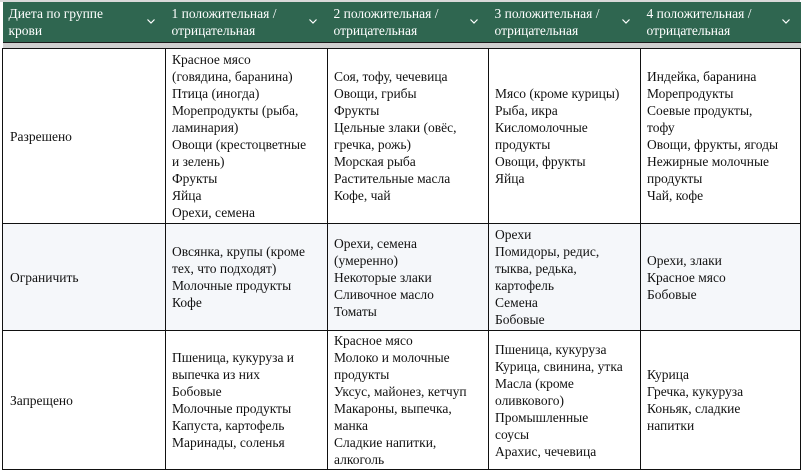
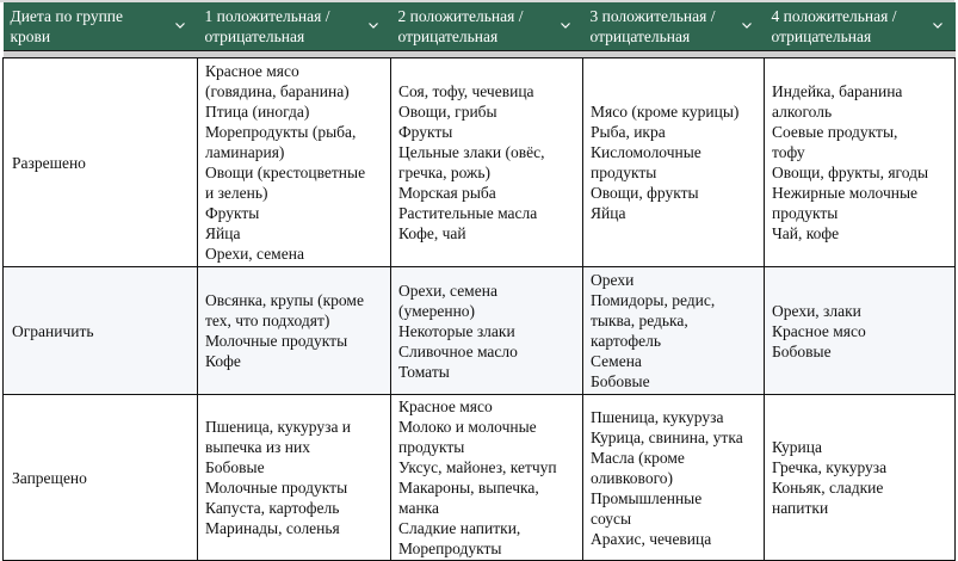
  Диета по группе крови	1 положительная / отрицательная	2 положительная / отрицательная	3 положительная / отрицательная	4 положительная / отрицательная
- Разрешено	Красное мясо(говядина, баранина)Птица (иногда)Морепродукты (рыба,ламинария)Овощи (крестоцветныеи зелень)ФруктыЯйцаОрехи, семена	Соя, тофу, чечевицаОвощи, грибыФруктыЦельные злаки (овёс,гречка, рожь)Морская рыбаРастительные маслаКофе, чай	Мясо (кроме курицы)Рыба, икраКисломолочныепродуктыОвощи, фруктыЯйца	Индейка, баранинаМорепродуктыСоевые продукты,тофуОвощи, фрукты, ягодыНежирные молочныепродуктыЧай, кофе
+ Разрешено	Красное мясо(говядина, баранина)Птица (иногда)Морепродукты (рыба,ламинария)Овощи (крестоцветныеи зелень)ФруктыЯйцаОрехи, семена	Соя, тофу, чечевицаОвощи, грибыФруктыЦельные злаки (овёс,гречка, рожь)Морская рыбаРастительные маслаКофе, чай	Мясо (кроме курицы)Рыба, икраКисломолочныепродуктыОвощи, фруктыЯйца	Индейка, баранинаалкогольСоевые продукты,тофуОвощи, фрукты, ягодыНежирные молочныепродуктыЧай, кофе
  Ограничить	Овсянка, крупы (крометех, что подходят)Молочные продуктыКофе	Орехи, семена(умеренно)Некоторые злакиСливочное маслоТоматы	ОрехиПомидоры, редис,тыква, редька,картофельСеменаБобовые	Орехи, злакиКрасное мясоБобовые
- Запрещено	Пшеница, кукуруза ивыпечка из нихБобовыеМолочные продуктыКапуста, картофельМаринады, соленья	Красное мясоМолоко и молочныепродуктыУксус, майонез, кетчупМакароны, выпечка,манкаСладкие напитки,алкоголь	Пшеница, кукурузаКурица, свинина, уткаМасла (кромеоливкового)ПромышленныесоусыАрахис, чечевица	КурицаГречка, кукурузаКоньяк, сладкиенапитки
+ Запрещено	Пшеница, кукуруза ивыпечка из нихБобовыеМолочные продуктыКапуста, картофельМаринады, соленья	Красное мясоМолоко и молочныепродуктыУксус, майонез, кетчупМакароны, выпечка,манкаСладкие напитки,Морепродукты	Пшеница, кукурузаКурица, свинина, уткаМасла (кромеоливкового)ПромышленныесоусыАрахис, чечевица	КурицаГречка, кукурузаКоньяк, сладкиенапитки
